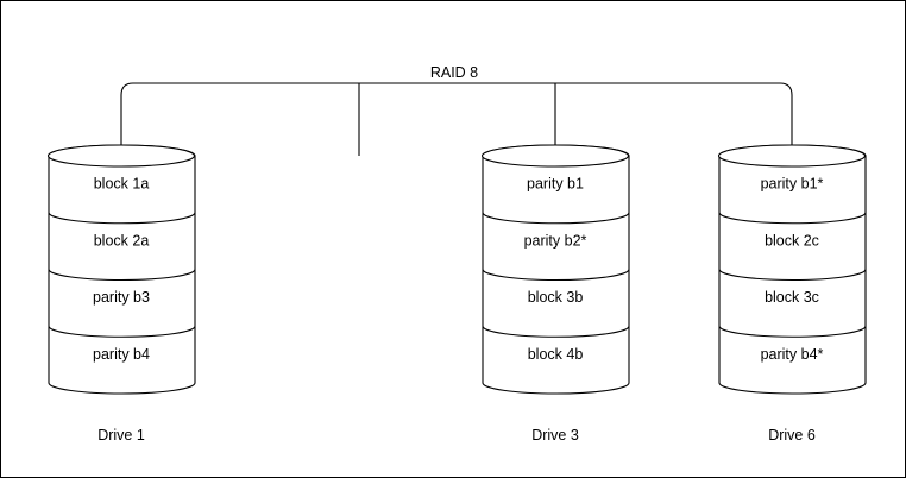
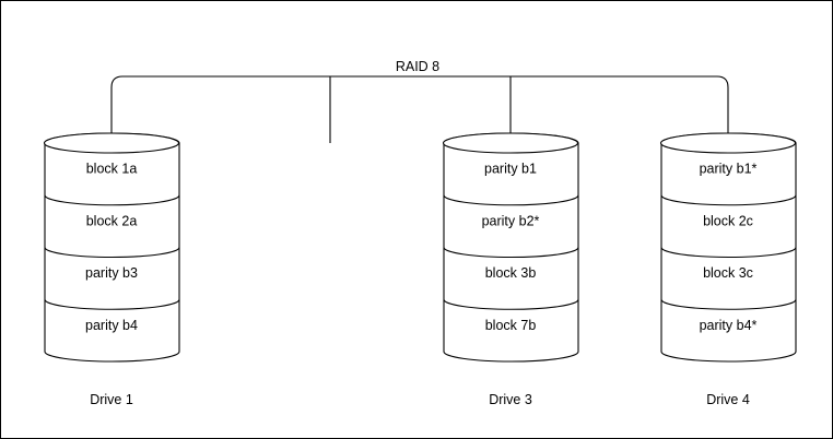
  RAID 8
  block 1a
  block 2a
  parity b3
  parity b4
  Drive 1
  parity b1
  parity b2*
  block 3b
- block 4b
+ block 7b
  Drive 3
  parity b1*
  block 2c
  block 3c
  parity b4*
- Drive 6
+ Drive 4
